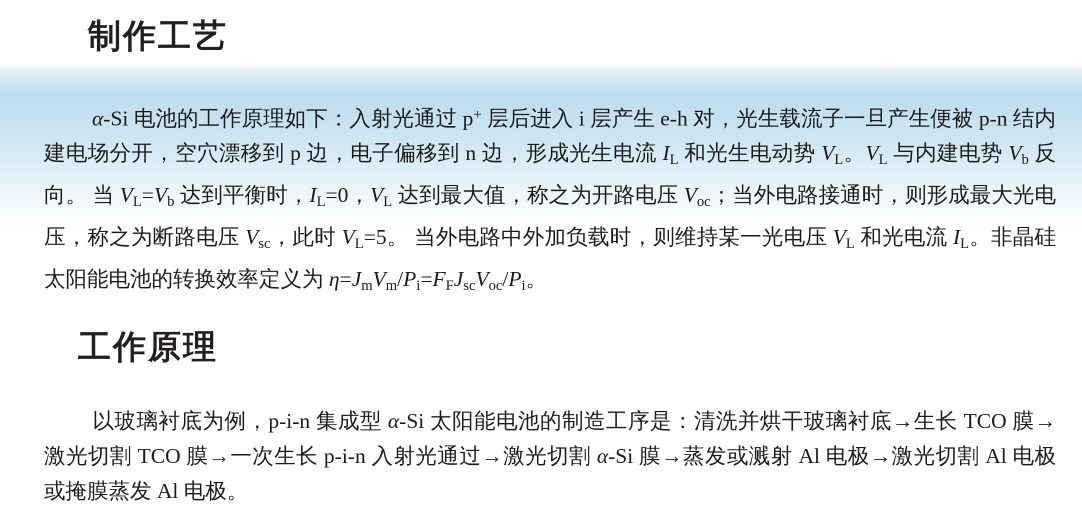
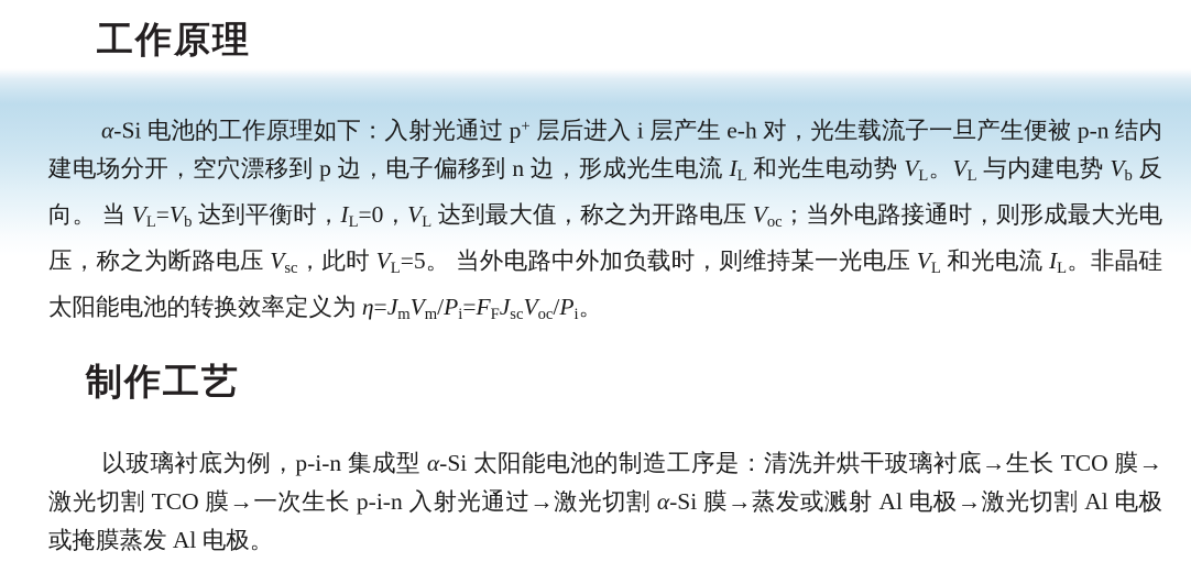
- 制作工艺
+ 工作原理
  α-Si 电池的工作原理如下：入射光通过 p+ 层后进入 i 层产生 e-h 对，光生载流子一旦产生便被 p-n 结内建电场分开，空穴漂移到 p 边，电子偏移到 n 边，形成光生电流 IL 和光生电动势 VL。VL 与内建电势 Vb 反向。 当 VL=Vb 达到平衡时，IL=0，VL 达到最大值，称之为开路电压 Voc；当外电路接通时，则形成最大光电压，称之为断路电压 Vsc，此时 VL=5。 当外电路中外加负载时，则维持某一光电压 VL 和光电流 IL。非晶硅太阳能电池的转换效率定义为 η=JmVm/Pi=FFJscVoc/Pi。
- 工作原理
+ 制作工艺
  以玻璃衬底为例，p-i-n 集成型 α-Si 太阳能电池的制造工序是：清洗并烘干玻璃衬底→生长 TCO 膜→激光切割 TCO 膜→一次生长 p-i-n 入射光通过→激光切割 α-Si 膜→蒸发或溅射 Al 电极→激光切割 Al 电极或掩膜蒸发 Al 电极。
